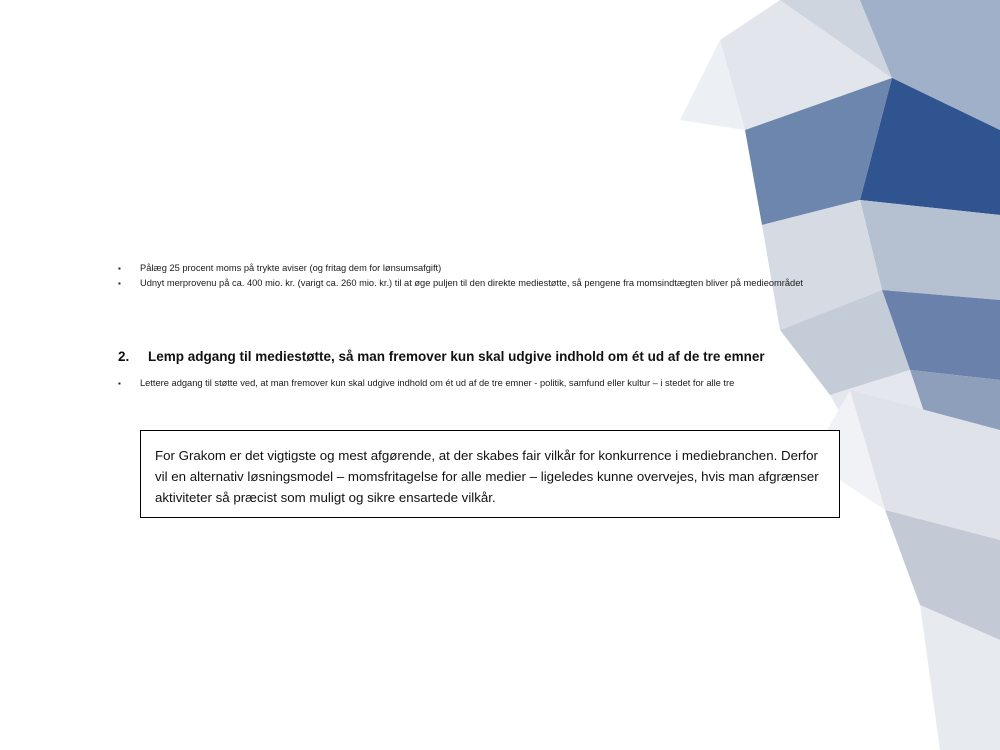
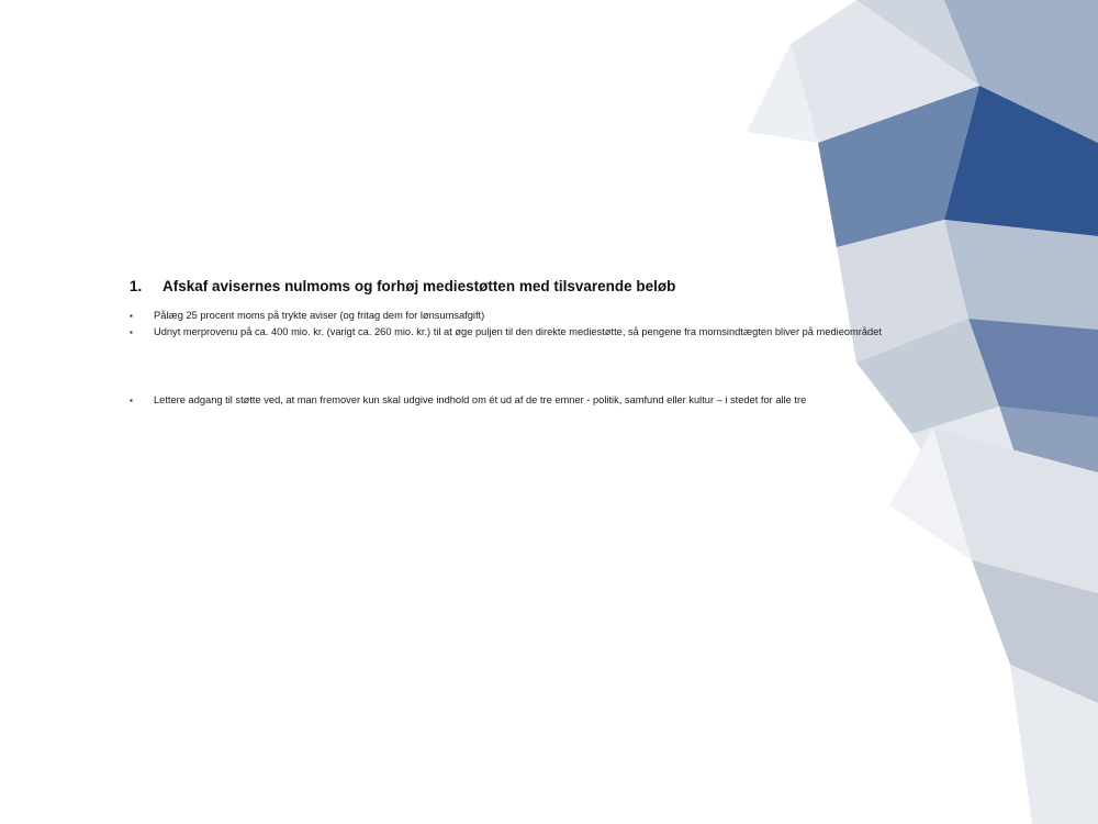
+ 1.
+ Afskaf avisernes nulmoms og forhøj mediestøtten med tilsvarende beløb
  ▪
  Pålæg 25 procent moms på trykte aviser (og fritag dem for lønsumsafgift)
  ▪
  Udnyt merprovenu på ca. 400 mio. kr. (varigt ca. 260 mio. kr.) til at øge puljen til den direkte mediestøtte, så pengene fra momsindtægten bliver på medieområdet
- 2.
- Lemp adgang til mediestøtte, så man fremover kun skal udgive indhold om ét ud af de tre emner
  ▪
  Lettere adgang til støtte ved, at man fremover kun skal udgive indhold om ét ud af de tre emner - politik, samfund eller kultur – i stedet for alle tre
- For Grakom er det vigtigste og mest afgørende, at der skabes fair vilkår for konkurrence i mediebranchen. Derfor vil en alternativ løsningsmodel – momsfritagelse for alle medier – ligeledes kunne overvejes, hvis man afgrænser aktiviteter så præcist som muligt og sikre ensartede vilkår.
